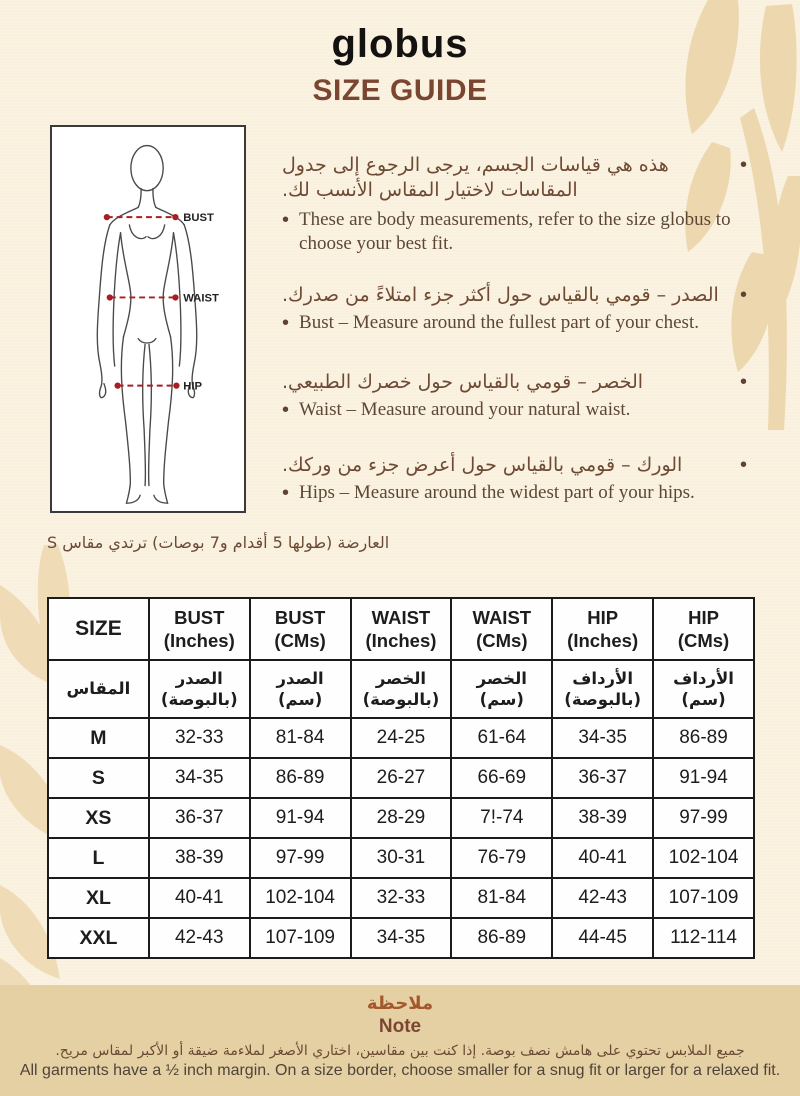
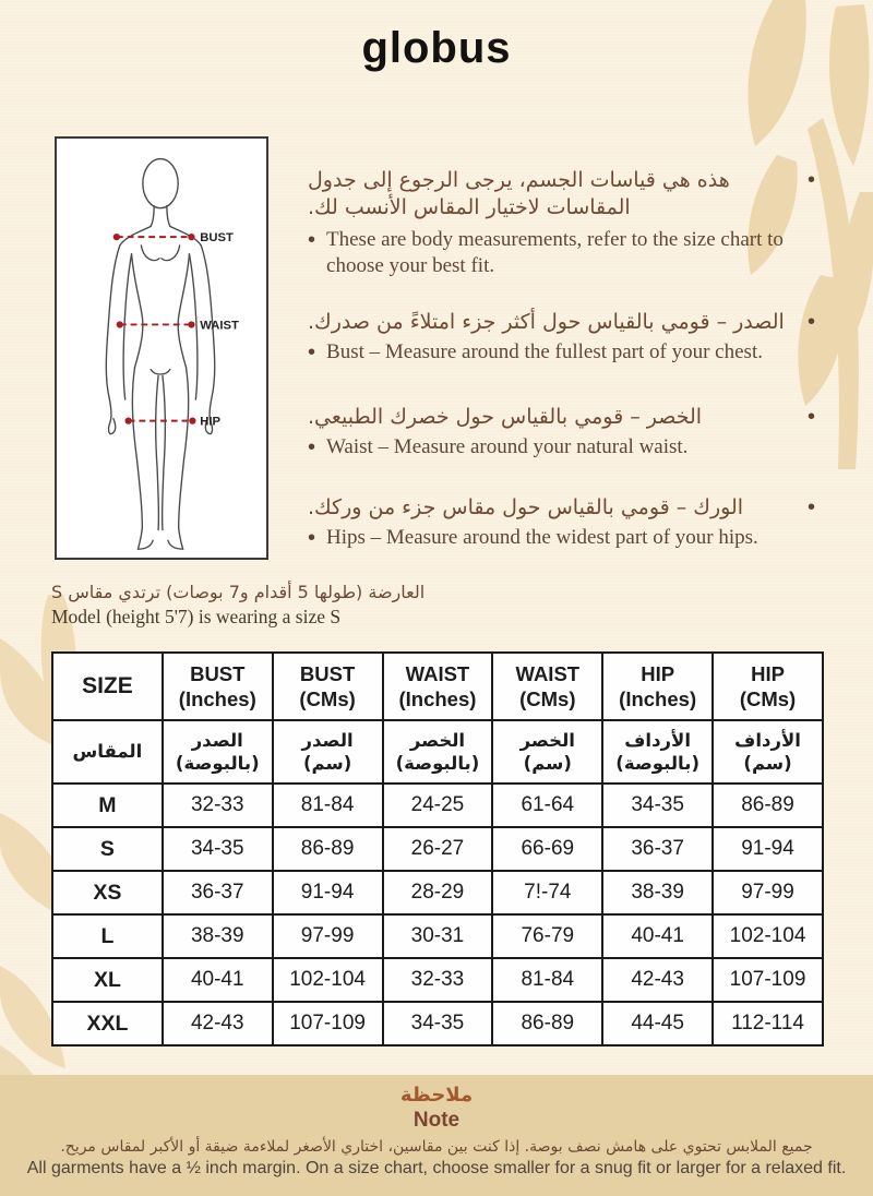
  globus
- SIZE GUIDE
  BUST
  WAIST
  HIP
  •
  هذه هي قياسات الجسم، يرجى الرجوع إلى جدول المقاسات لاختيار المقاس الأنسب لك.
  •
- These are body measurements, refer to the size globus to choose your best fit.
+ These are body measurements, refer to the size chart to choose your best fit.
  •
  الصدر – قومي بالقياس حول أكثر جزء امتلاءً من صدرك.
  •
  Bust – Measure around the fullest part of your chest.
  •
  الخصر – قومي بالقياس حول خصرك الطبيعي.
  •
  Waist – Measure around your natural waist.
  •
- الورك – قومي بالقياس حول أعرض جزء من وركك.
+ الورك – قومي بالقياس حول مقاس جزء من وركك.
  •
  Hips – Measure around the widest part of your hips.
  العارضة (طولها 5 أقدام و7 بوصات) ترتدي مقاس S
+ Model (height 5'7) is wearing a size S
  SIZE	BUST(Inches)	BUST(CMs)	WAIST(Inches)	WAIST(CMs)	HIP(Inches)	HIP(CMs)
  المقاس	الصدر(بالبوصة)	الصدر (سم)	الخصر(بالبوصة)	الخصر (سم)	الأرداف(بالبوصة)	الأرداف (سم)
  M	32-33	81-84	24-25	61-64	34-35	86-89
  S	34-35	86-89	26-27	66-69	36-37	91-94
  XS	36-37	91-94	28-29	7!-74	38-39	97-99
  L	38-39	97-99	30-31	76-79	40-41	102-104
  XL	40-41	102-104	32-33	81-84	42-43	107-109
  XXL	42-43	107-109	34-35	86-89	44-45	112-114
  ملاحظة
  Note
  جميع الملابس تحتوي على هامش نصف بوصة. إذا كنت بين مقاسين، اختاري الأصغر لملاءمة ضيقة أو الأكبر لمقاس مريح.
- All garments have a ½ inch margin. On a size border, choose smaller for a snug fit or larger for a relaxed fit.
+ All garments have a ½ inch margin. On a size chart, choose smaller for a snug fit or larger for a relaxed fit.
